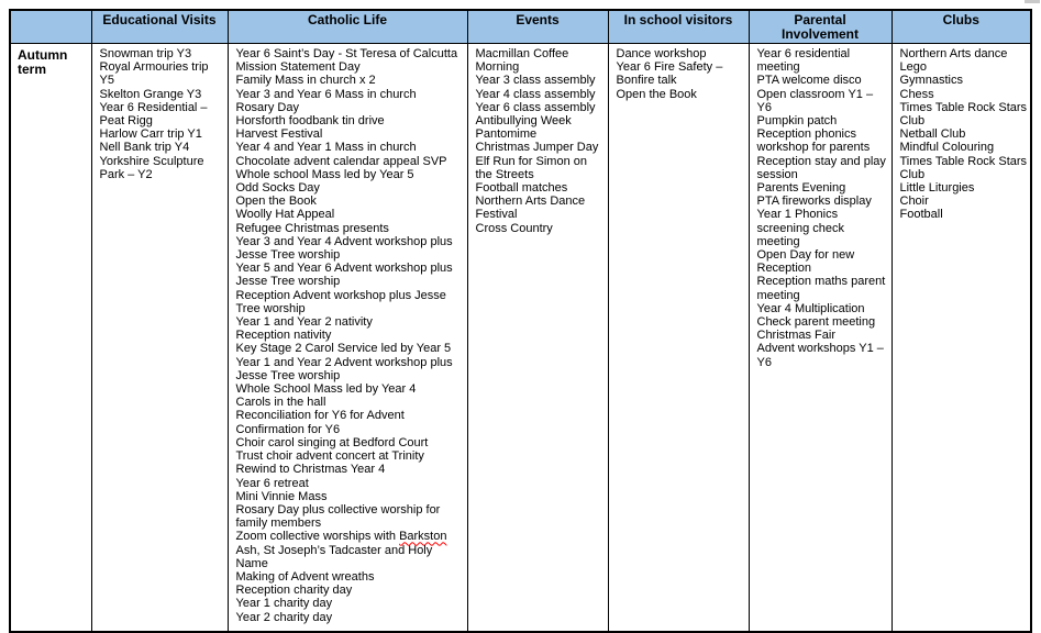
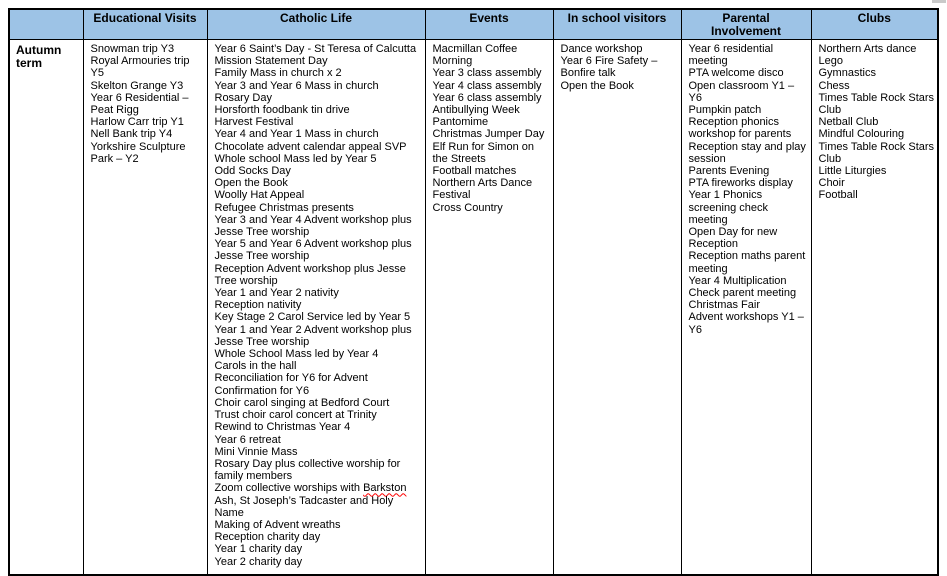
  	Educational Visits	Catholic Life	Events	In school visitors	Parental Involvement	Clubs
- Autumn term	Snowman trip Y3Royal Armouries trip Y5Skelton Grange Y3Year 6 Residential – Peat RiggHarlow Carr trip Y1Nell Bank trip Y4Yorkshire Sculpture Park – Y2	Year 6 Saint’s Day - St Teresa of CalcuttaMission Statement DayFamily Mass in church x 2Year 3 and Year 6 Mass in churchRosary DayHorsforth foodbank tin driveHarvest FestivalYear 4 and Year 1 Mass in churchChocolate advent calendar appeal SVPWhole school Mass led by Year 5Odd Socks DayOpen the BookWoolly Hat AppealRefugee Christmas presentsYear 3 and Year 4 Advent workshop plus Jesse Tree worshipYear 5 and Year 6 Advent workshop plus Jesse Tree worshipReception Advent workshop plus Jesse Tree worshipYear 1 and Year 2 nativityReception nativityKey Stage 2 Carol Service led by Year 5Year 1 and Year 2 Advent workshop plus Jesse Tree worshipWhole School Mass led by Year 4Carols in the hallReconciliation for Y6 for AdventConfirmation for Y6Choir carol singing at Bedford CourtTrust choir advent concert at TrinityRewind to Christmas Year 4Year 6 retreatMini Vinnie MassRosary Day plus collective worship for family membersZoom collective worships with Barkston Ash, St Joseph’s Tadcaster and Holy NameMaking of Advent wreathsReception charity dayYear 1 charity dayYear 2 charity day	Macmillan Coffee MorningYear 3 class assemblyYear 4 class assemblyYear 6 class assemblyAntibullying WeekPantomimeChristmas Jumper DayElf Run for Simon on the StreetsFootball matchesNorthern Arts Dance FestivalCross Country	Dance workshopYear 6 Fire Safety – Bonfire talkOpen the Book	Year 6 residential meetingPTA welcome discoOpen classroom Y1 – Y6Pumpkin patchReception phonics workshop for parentsReception stay and play sessionParents EveningPTA fireworks displayYear 1 Phonics screening check meetingOpen Day for new ReceptionReception maths parent meetingYear 4 Multiplication Check parent meetingChristmas FairAdvent workshops Y1 – Y6	Northern Arts danceLegoGymnasticsChessTimes Table Rock Stars ClubNetball ClubMindful ColouringTimes Table Rock Stars ClubLittle LiturgiesChoirFootball
+ Autumn term	Snowman trip Y3Royal Armouries trip Y5Skelton Grange Y3Year 6 Residential – Peat RiggHarlow Carr trip Y1Nell Bank trip Y4Yorkshire Sculpture Park – Y2	Year 6 Saint’s Day - St Teresa of CalcuttaMission Statement DayFamily Mass in church x 2Year 3 and Year 6 Mass in churchRosary DayHorsforth foodbank tin driveHarvest FestivalYear 4 and Year 1 Mass in churchChocolate advent calendar appeal SVPWhole school Mass led by Year 5Odd Socks DayOpen the BookWoolly Hat AppealRefugee Christmas presentsYear 3 and Year 4 Advent workshop plus Jesse Tree worshipYear 5 and Year 6 Advent workshop plus Jesse Tree worshipReception Advent workshop plus Jesse Tree worshipYear 1 and Year 2 nativityReception nativityKey Stage 2 Carol Service led by Year 5Year 1 and Year 2 Advent workshop plus Jesse Tree worshipWhole School Mass led by Year 4Carols in the hallReconciliation for Y6 for AdventConfirmation for Y6Choir carol singing at Bedford CourtTrust choir carol concert at TrinityRewind to Christmas Year 4Year 6 retreatMini Vinnie MassRosary Day plus collective worship for family membersZoom collective worships with Barkston Ash, St Joseph’s Tadcaster and Holy NameMaking of Advent wreathsReception charity dayYear 1 charity dayYear 2 charity day	Macmillan Coffee MorningYear 3 class assemblyYear 4 class assemblyYear 6 class assemblyAntibullying WeekPantomimeChristmas Jumper DayElf Run for Simon on the StreetsFootball matchesNorthern Arts Dance FestivalCross Country	Dance workshopYear 6 Fire Safety – Bonfire talkOpen the Book	Year 6 residential meetingPTA welcome discoOpen classroom Y1 – Y6Pumpkin patchReception phonics workshop for parentsReception stay and play sessionParents EveningPTA fireworks displayYear 1 Phonics screening check meetingOpen Day for new ReceptionReception maths parent meetingYear 4 Multiplication Check parent meetingChristmas FairAdvent workshops Y1 – Y6	Northern Arts danceLegoGymnasticsChessTimes Table Rock Stars ClubNetball ClubMindful ColouringTimes Table Rock Stars ClubLittle LiturgiesChoirFootball
